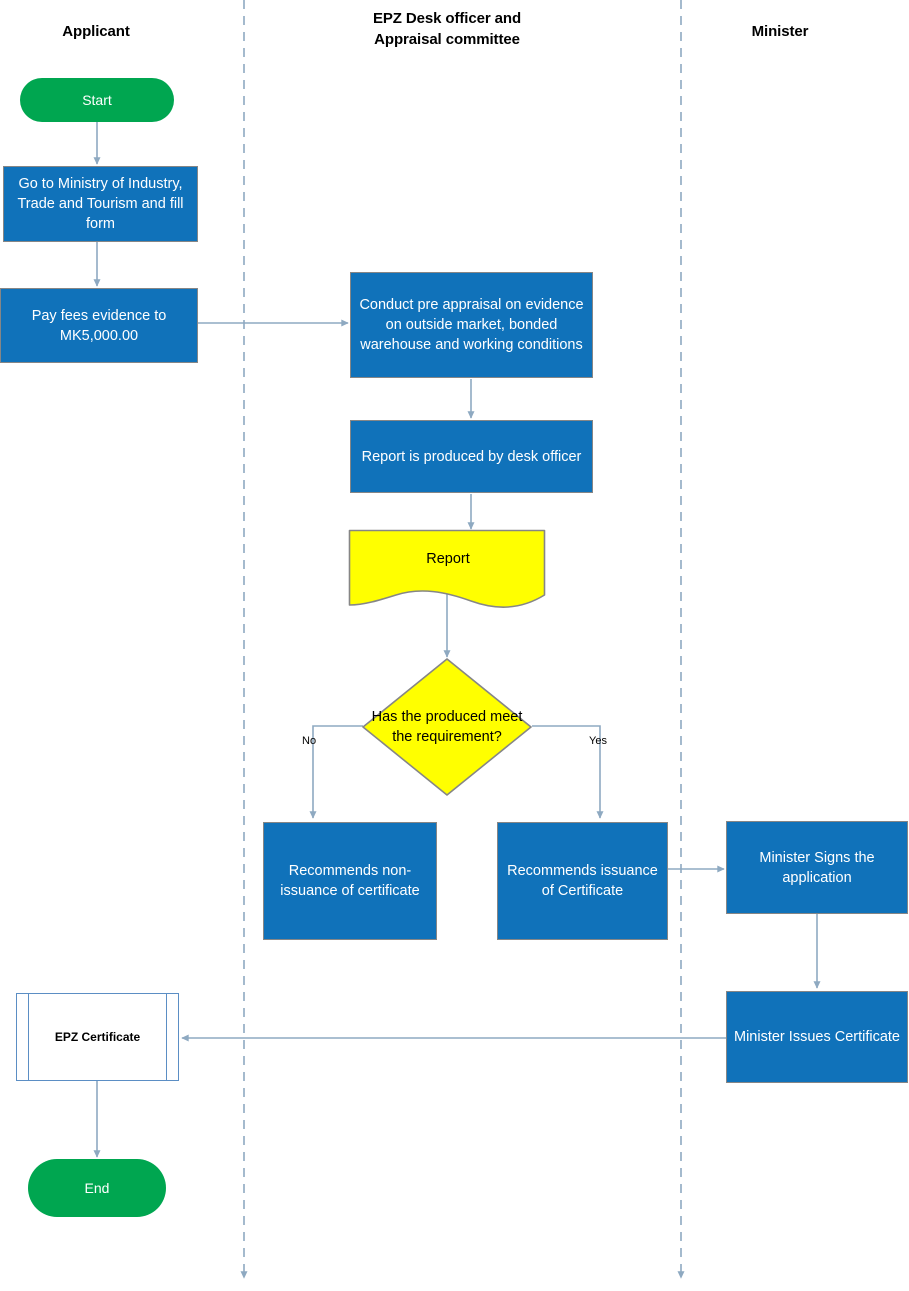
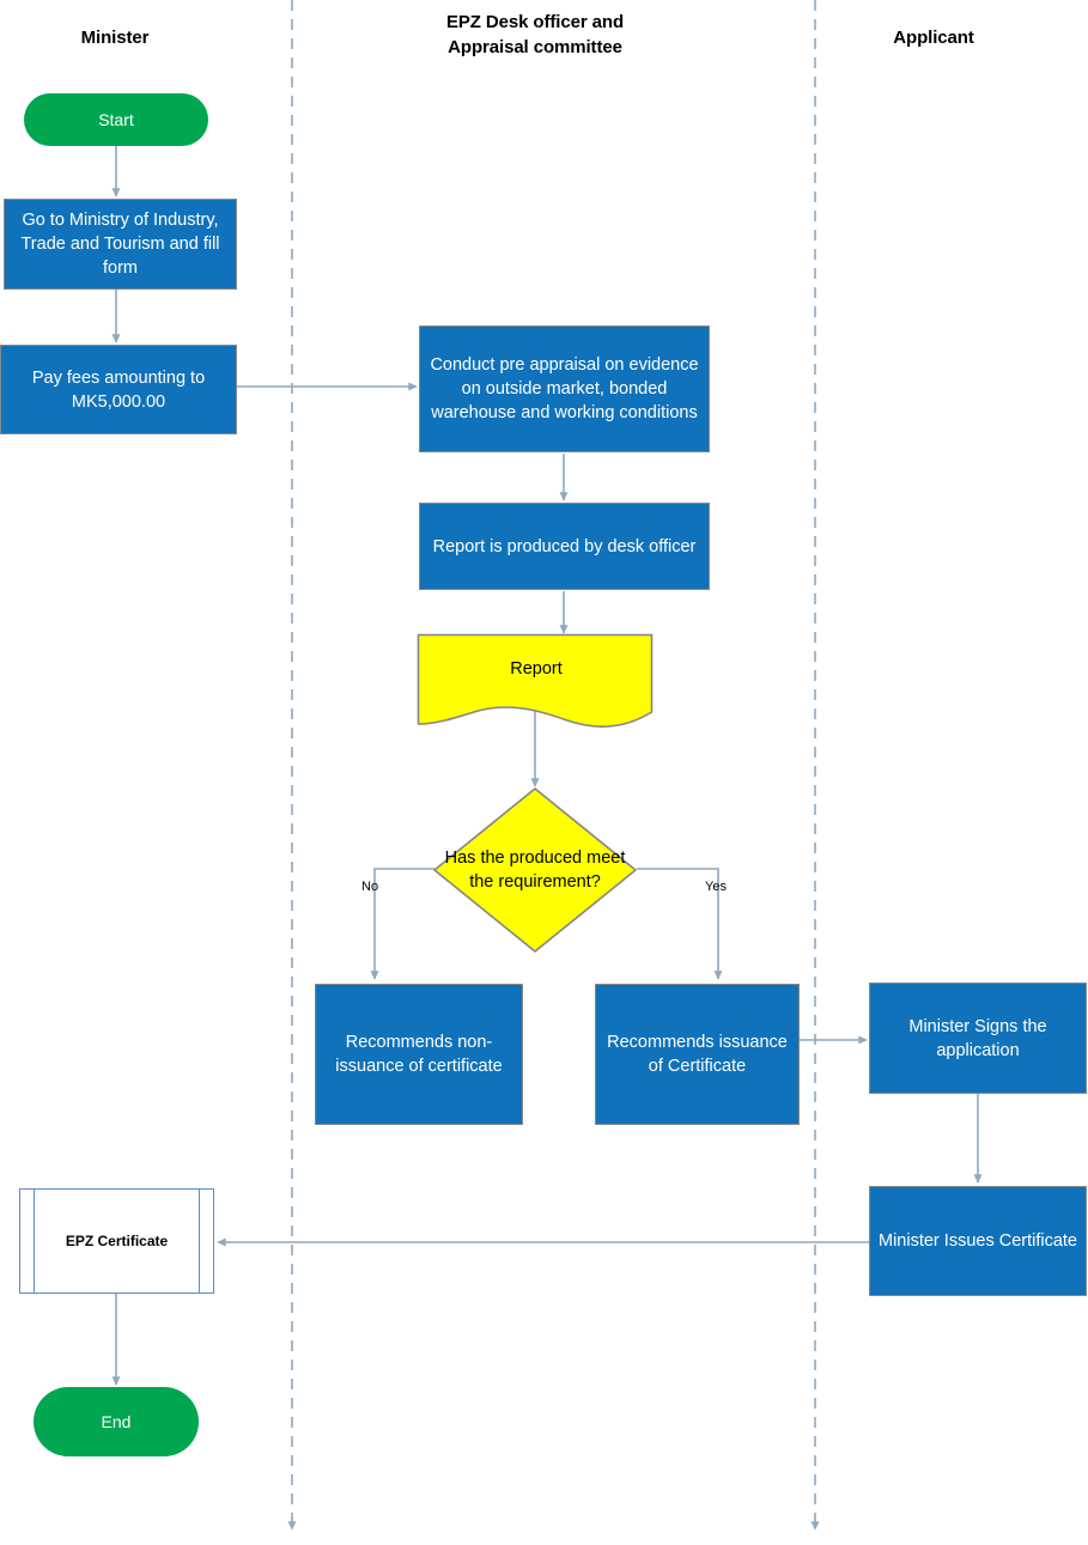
- Applicant
+ Minister
  EPZ Desk officer and
  Appraisal committee
- Minister
+ Applicant
  Start
  Go to Ministry of Industry, Trade and Tourism and fill form
- Pay fees evidence to MK5,000.00
+ Pay fees amounting to MK5,000.00
  Conduct pre appraisal on evidence on outside market, bonded warehouse and working conditions
  Report is produced by desk officer
  Report
  Has the produced meet the requirement?
  No
  Yes
  Recommends non-issuance of certificate
  Recommends issuance of Certificate
  Minister Signs the application
  Minister Issues Certificate
  EPZ Certificate
  End
